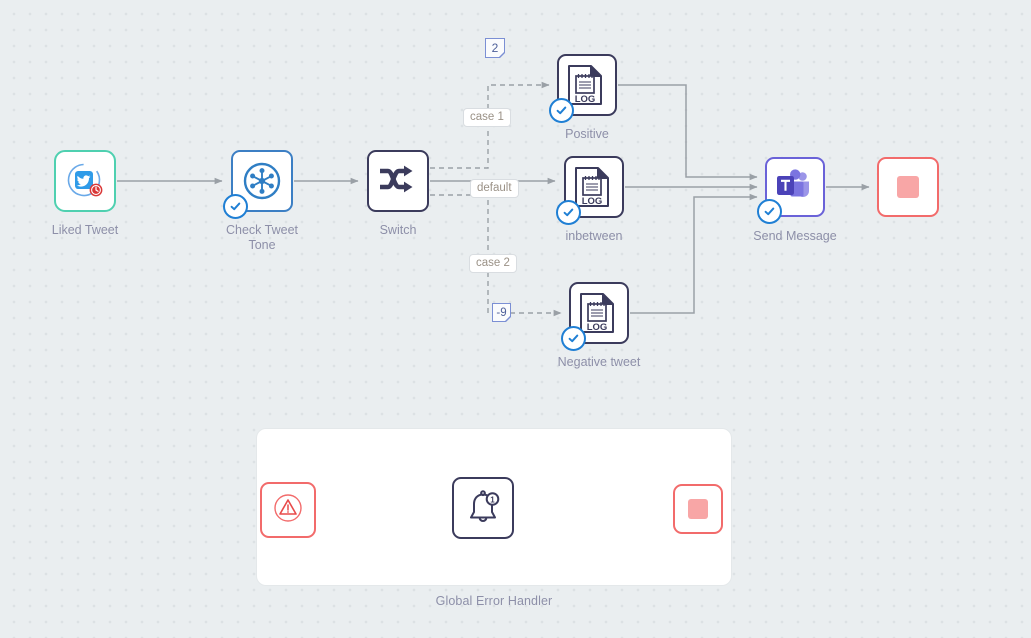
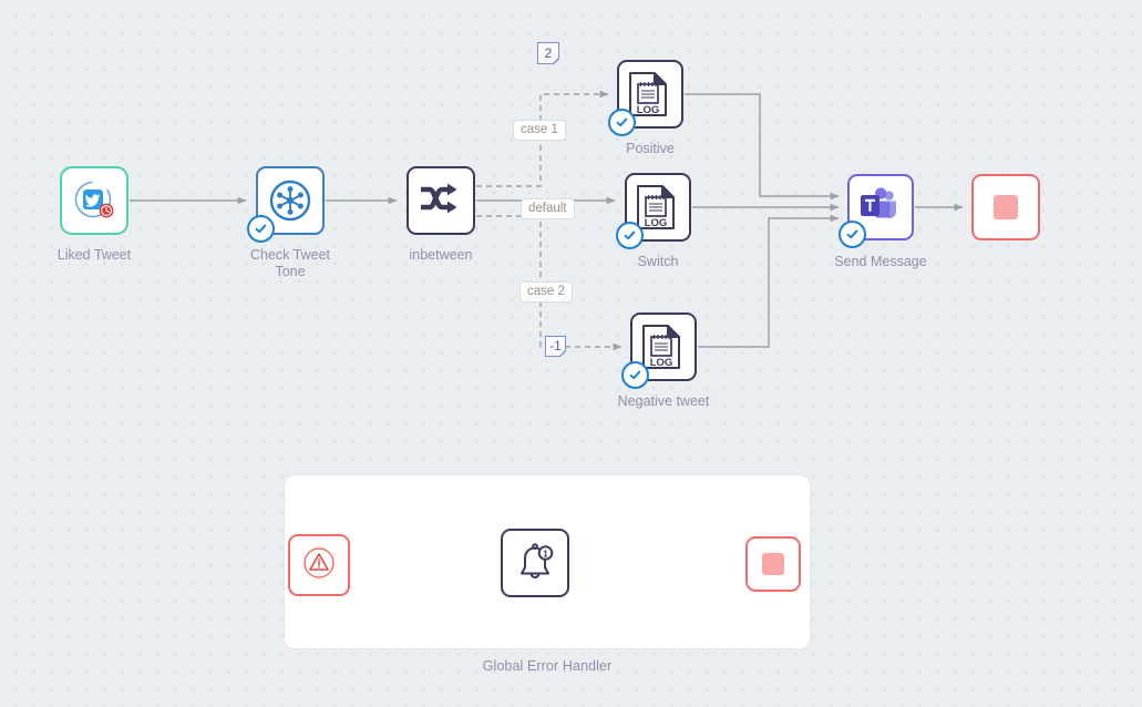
  Global Error Handler
  Liked Tweet
  Check Tweet
  Tone
- Switch
+ inbetween
  LOG
  Positive
  LOG
- inbetween
+ Switch
  LOG
  Negative tweet
  Send Message
  1
  case 1
  default
  case 2
  2
- -9
+ -1
